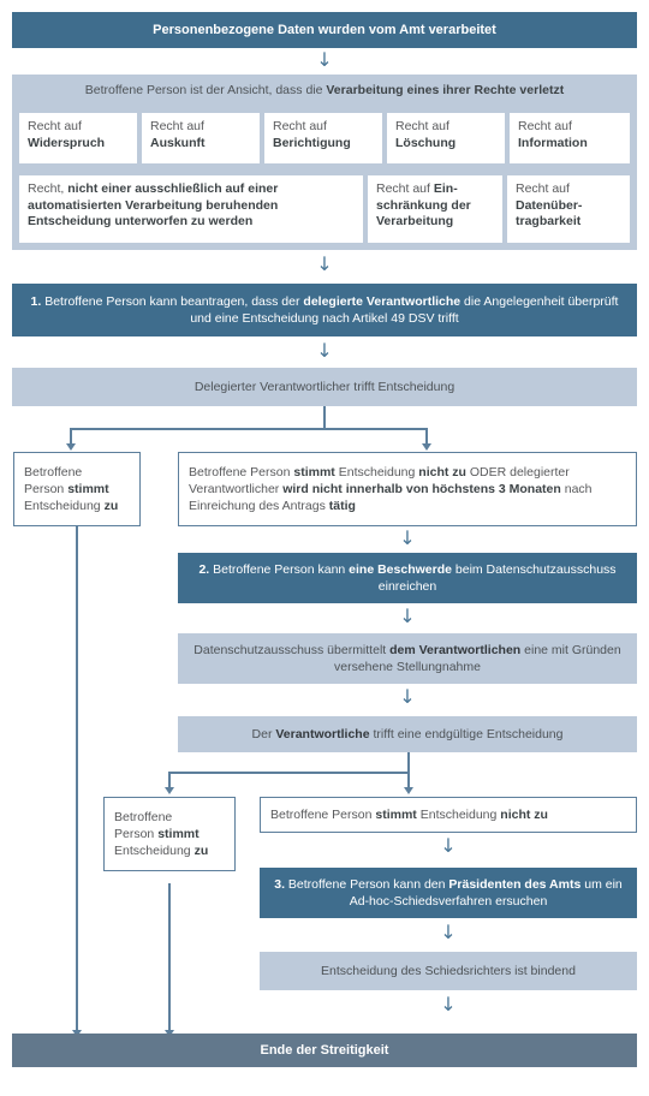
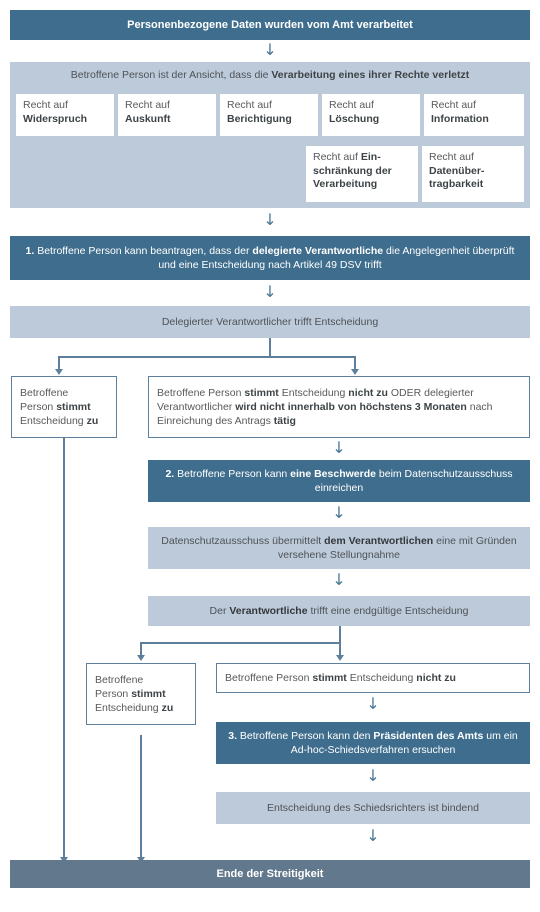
  Personenbezogene Daten wurden vom Amt verarbeitet
  ↓
  Betroffene Person ist der Ansicht, dass die Verarbeitung eines ihrer Rechte verletzt
  Recht auf
  Widerspruch
  Recht auf
  Auskunft
  Recht auf
  Berichtigung
  Recht auf
  Löschung
  Recht auf
  Information
- Recht, nicht einer ausschließlich auf einer automatisierten Verarbeitung beruhenden Entscheidung unterworfen zu werden
  Recht auf Ein- schränkung der Verarbeitung
  Recht auf
  Datenüber-tragbarkeit
  ↓
  1. Betroffene Person kann beantragen, dass der delegierte Verantwortliche die Angelegenheit überprüft und eine Entscheidung nach Artikel 49 DSV trifft
  ↓
  Delegierter Verantwortlicher trifft Entscheidung
  Betroffene
  Person stimmt
  Entscheidung zu
  Betroffene Person stimmt Entscheidung nicht zu ODER delegierter Verantwortlicher wird nicht innerhalb von höchstens 3 Monaten nach Einreichung des Antrags tätig
  ↓
  2. Betroffene Person kann eine Beschwerde beim Datenschutzausschuss einreichen
  ↓
  Datenschutzausschuss übermittelt dem Verantwortlichen eine mit Gründen versehene Stellungnahme
  ↓
  Der Verantwortliche trifft eine endgültige Entscheidung
  Betroffene
  Person stimmt
  Entscheidung zu
  Betroffene Person stimmt Entscheidung nicht zu
  ↓
  3. Betroffene Person kann den Präsidenten des Amts um ein Ad-hoc-Schiedsverfahren ersuchen
  ↓
  Entscheidung des Schiedsrichters ist bindend
  ↓
  Ende der Streitigkeit
